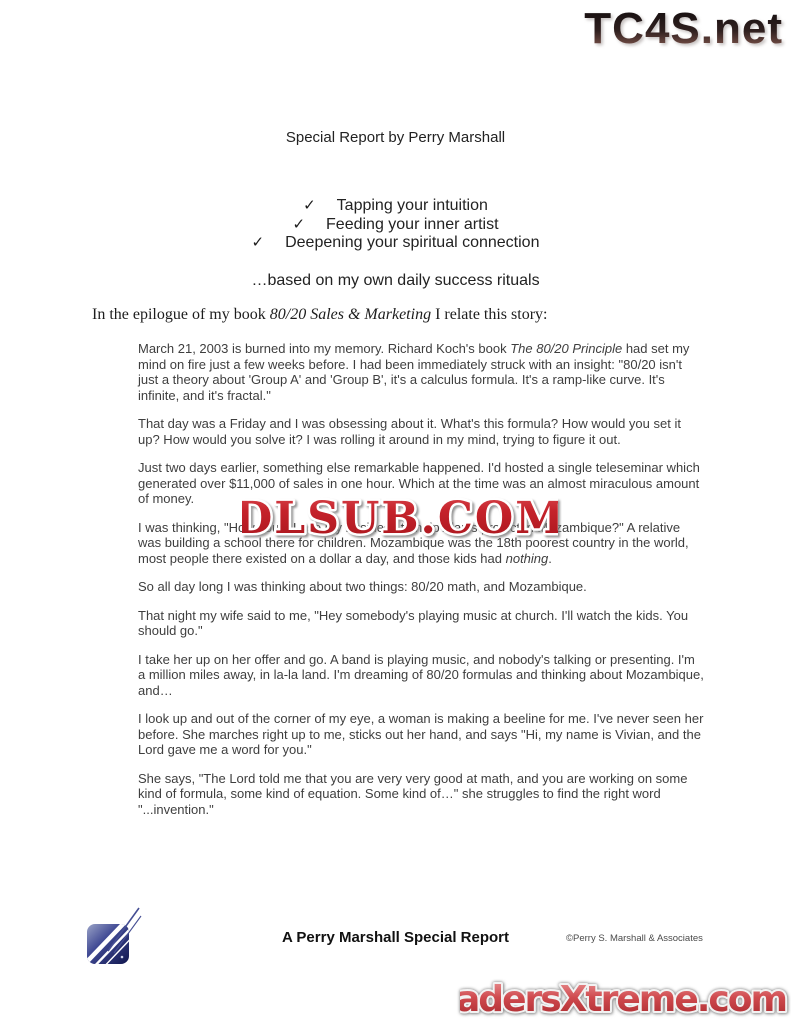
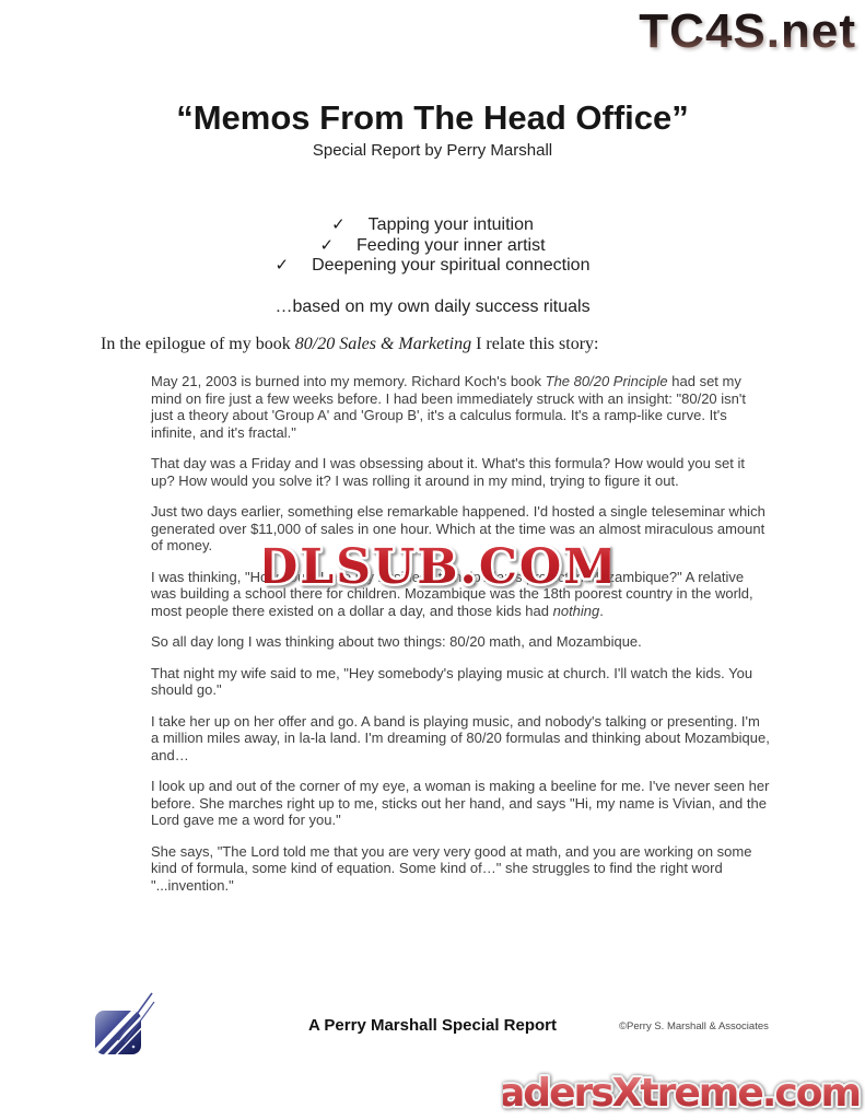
  TC4S.net
+ “Memos From The Head Office”
  Special Report by Perry Marshall
  ✓
  Tapping your intuition
  ✓
  Feeding your inner artist
  ✓
  Deepening your spiritual connection
  …based on my own daily success rituals
  In the epilogue of my book 80/20 Sales & Marketing I relate this story:
- March 21, 2003 is burned into my memory. Richard Koch's book The 80/20 Principle had set my mind on fire just a few weeks before. I had been immediately struck with an insight: "80/20 isn't just a theory about 'Group A' and 'Group B', it's a calculus formula. It's a ramp-like curve. It's infinite, and it's fractal."
+ May 21, 2003 is burned into my memory. Richard Koch's book The 80/20 Principle had set my mind on fire just a few weeks before. I had been immediately struck with an insight: "80/20 isn't just a theory about 'Group A' and 'Group B', it's a calculus formula. It's a ramp-like curve. It's infinite, and it's fractal."
  That day was a Friday and I was obsessing about it. What's this formula? How would you set it up? How would you solve it? I was rolling it around in my mind, trying to figure it out.
  Just two days earlier, something else remarkable happened. I'd hosted a single teleseminar which generated over $11,000 of sales in one hour. Which at the time was an almost miraculous amount of money.
  I was thinking, "How could I use my business to help Alan's project in Mozambique?" A relative was building a school there for children. Mozambique was the 18th poorest country in the world, most people there existed on a dollar a day, and those kids had nothing.
  So all day long I was thinking about two things: 80/20 math, and Mozambique.
  That night my wife said to me, "Hey somebody's playing music at church. I'll watch the kids. You should go."
  I take her up on her offer and go. A band is playing music, and nobody's talking or presenting. I'm a million miles away, in la-la land. I'm dreaming of 80/20 formulas and thinking about Mozambique, and…
  I look up and out of the corner of my eye, a woman is making a beeline for me. I've never seen her before. She marches right up to me, sticks out her hand, and says "Hi, my name is Vivian, and the Lord gave me a word for you."
  She says, "The Lord told me that you are very very good at math, and you are working on some kind of formula, some kind of equation. Some kind of…" she struggles to find the right word "...invention."
  DLSUB.COM
  A Perry Marshall Special Report
  ©Perry S. Marshall & Associates
  adersXtreme.com
